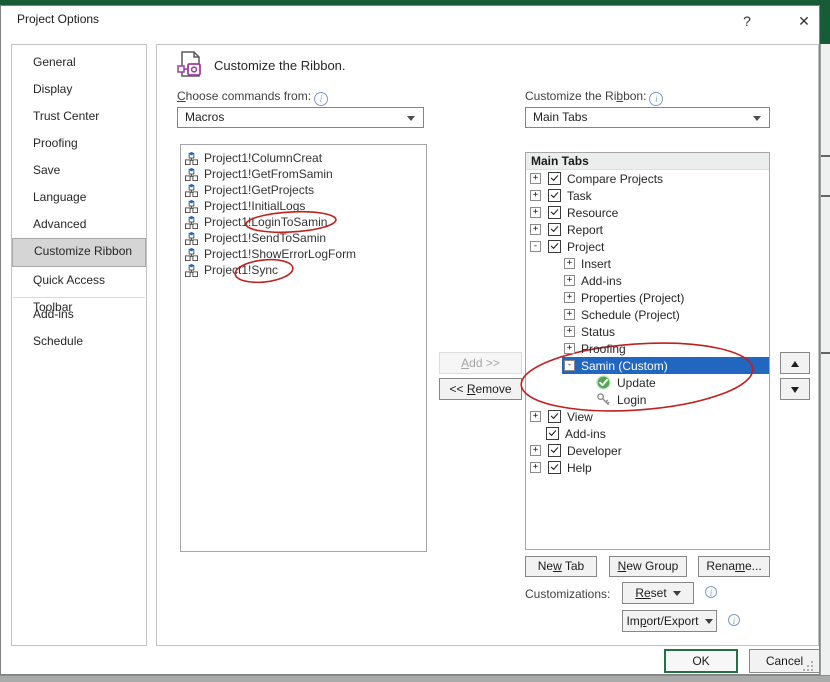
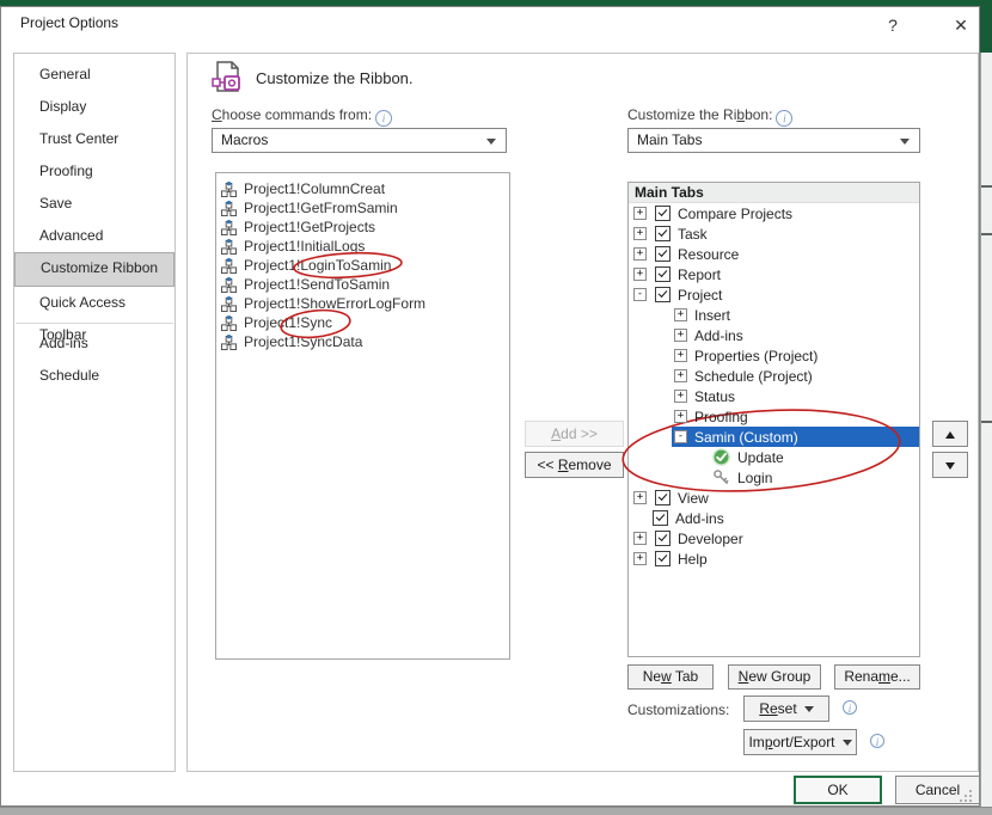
  Project Options
  ?
  ✕
  General
  Display
  Trust Center
  Proofing
  Save
- Language
  Advanced
  Customize Ribbon
  Quick Access Toolbar
  Add-ins
  Schedule
  Customize the Ribbon.
  Choose commands from:
  Macros
  Customize the Ribbon:
  Main Tabs
  Project1!ColumnCreat
  Project1!GetFromSamin
  Project1!GetProjects
  Project1!InitialLogs
  Project1!LoginToSamin
  Project1!SendToSamin
  Project1!ShowErrorLogForm
  Project1!Sync
+ Project1!SyncData
  Add >>
  << Remove
  Main Tabs
  +
  Compare Projects
  +
  Task
  +
  Resource
  +
  Report
  -
  Project
  +
  Insert
  +
  Add-ins
  +
  Properties (Project)
  +
  Schedule (Project)
  +
  Status
  +
  Proofing
  -
  Samin (Custom)
  Update
  Login
  +
  View
  Add-ins
  +
  Developer
  +
  Help
  New Tab
  New Group
  Rename...
  Customizations:
  Reset
  Import/Export
  OK
  Cancel
